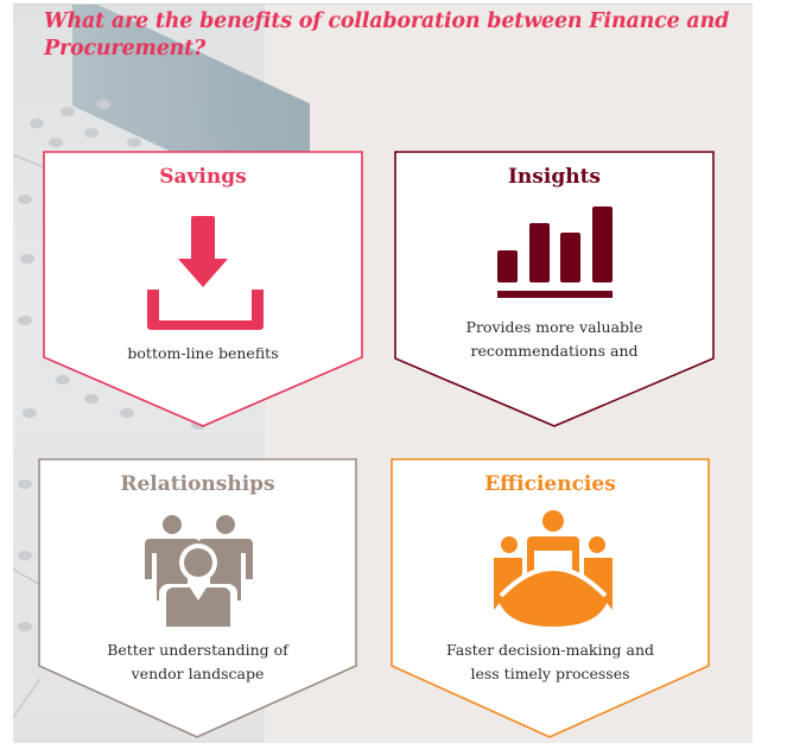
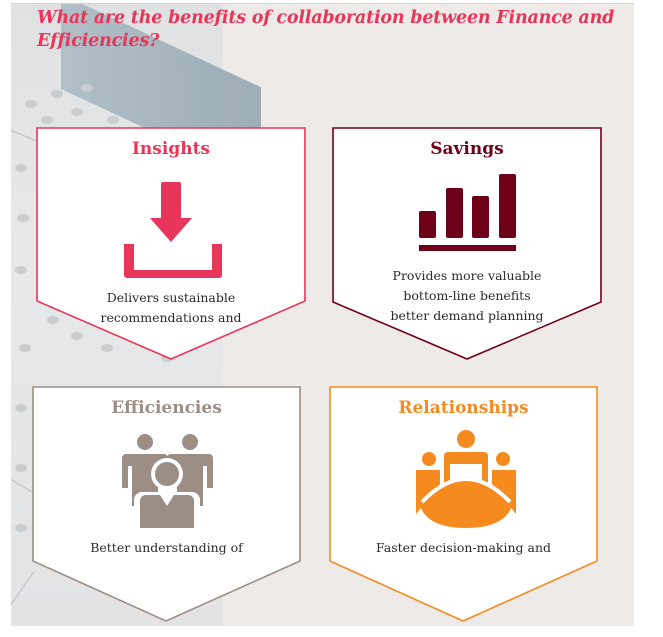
- What are the benefits of collaboration between Finance and Procurement?
+ What are the benefits of collaboration between Finance and Efficiencies?
- Savings
+ Insights
+ Delivers sustainable
- bottom-line benefits
+ recommendations and
- Insights
+ Savings
  Provides more valuable
- recommendations and
+ bottom-line benefits
+ better demand planning
- Relationships
+ Efficiencies
  Better understanding of
- vendor landscape
- Efficiencies
+ Relationships
  Faster decision-making and
- less timely processes
